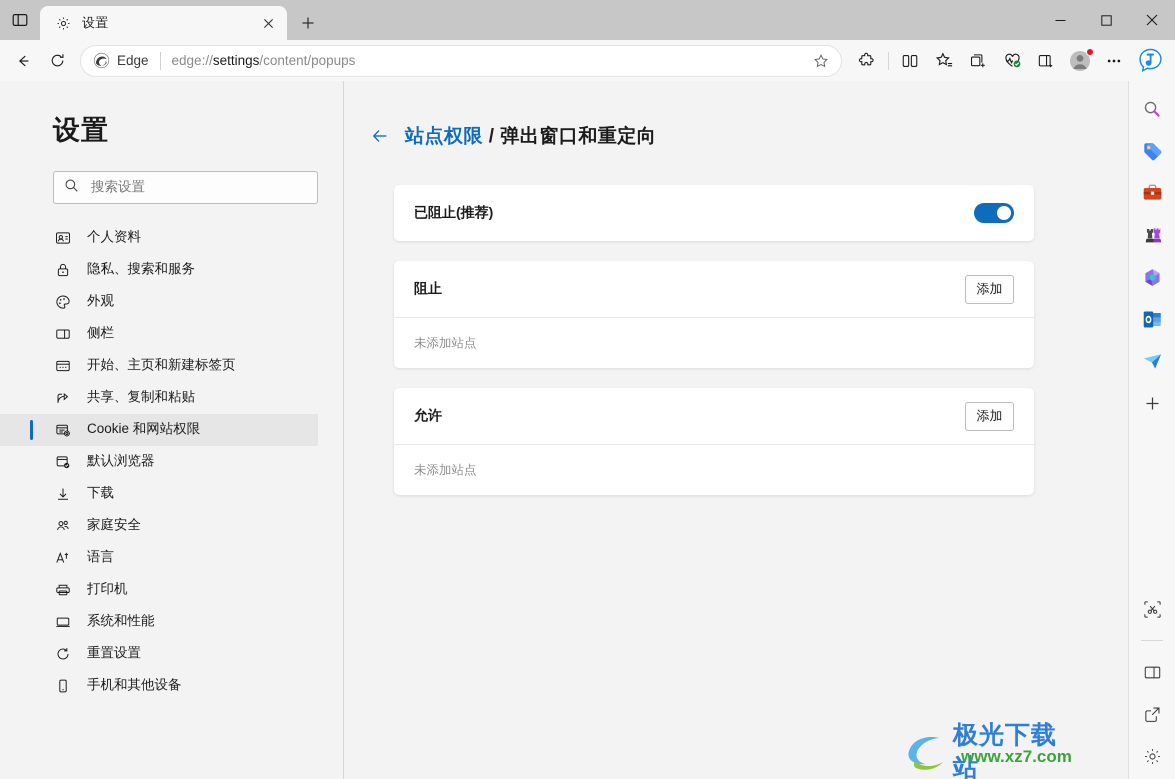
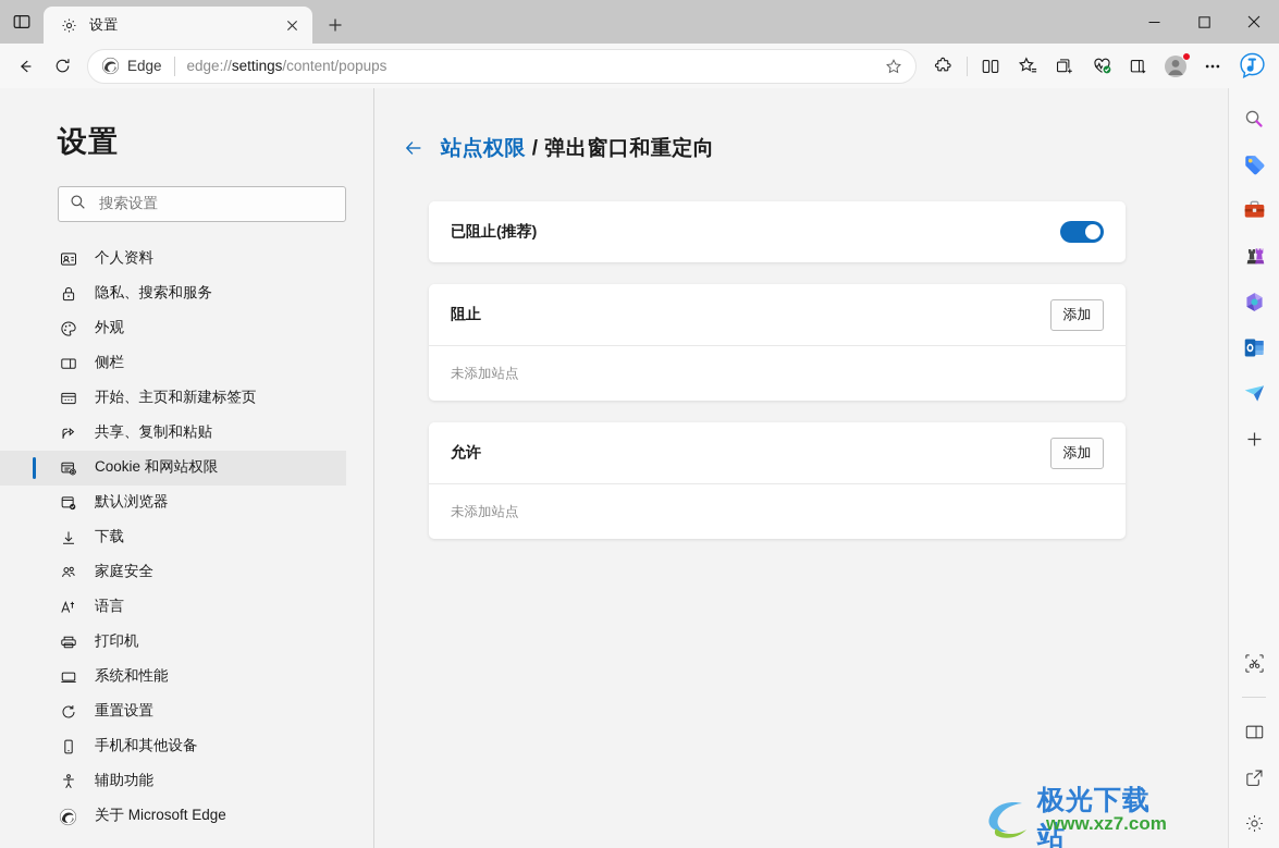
  设置
  Edge
  edge://settings/content/popups
  设置
  搜索设置
  个人资料
  隐私、搜索和服务
  外观
  侧栏
  开始、主页和新建标签页
  共享、复制和粘贴
  Cookie 和网站权限
  默认浏览器
  下载
  家庭安全
  语言
  打印机
  系统和性能
  重置设置
  手机和其他设备
+ 辅助功能
+ 关于 Microsoft Edge
  站点权限 / 弹出窗口和重定向
  已阻止(推荐)
  阻止
  添加
  未添加站点
  允许
  添加
  未添加站点
  极光下载站
  www.xz7.com
